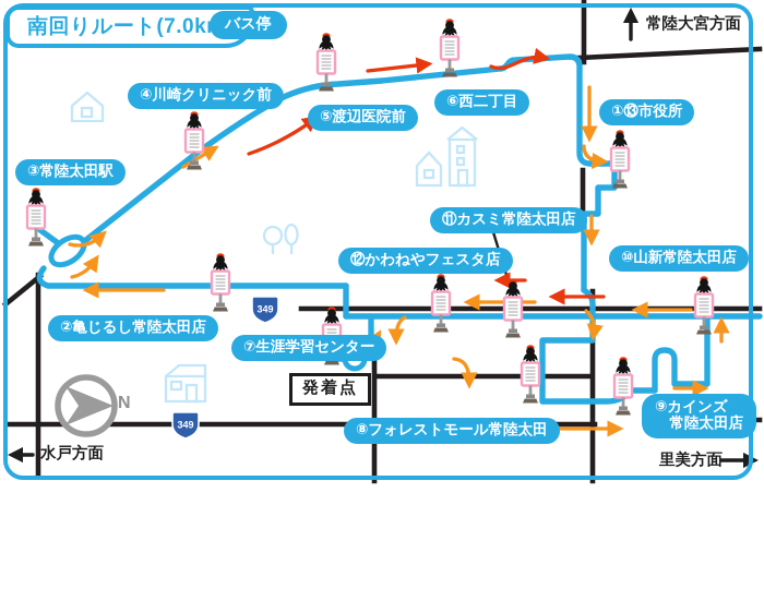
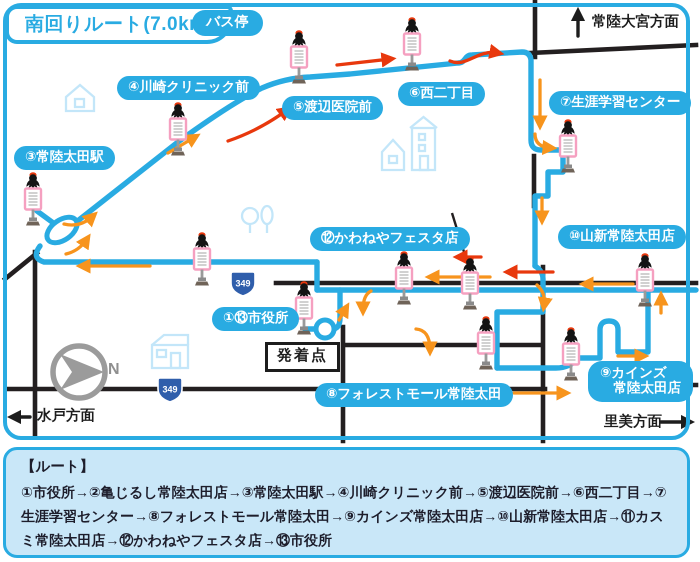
  349
  349
  南回りルート(7.0k
  バス停
- ⑦生涯学習センター
+ ①⑬市役所
- ②亀じるし常陸太田店
  ③常陸太田駅
  ④川崎クリニック前
  ⑤渡辺医院前
  ⑥西二丁目
- ①⑬市役所
+ ⑦生涯学習センター
  ⑧フォレストモール常陸太田
  ⑨カインズ
  常陸太田店
  ⑩山新常陸太田店
- ⑪カスミ常陸太田店
  ⑫かわねやフェスタ店
  発着点
  常陸大宮方面
  水戸方面
  里美方面
  N
+ 【ルート】
+ ①市役所→②亀じるし常陸太田店→③常陸太田駅→④川崎クリニック前→⑤渡辺医院前→⑥西二丁目→⑦生涯学習センター→⑧フォレストモール常陸太田→⑨カインズ常陸太田店→⑩山新常陸太田店→⑪カスミ常陸太田店→⑫かわねやフェスタ店→⑬市役所
